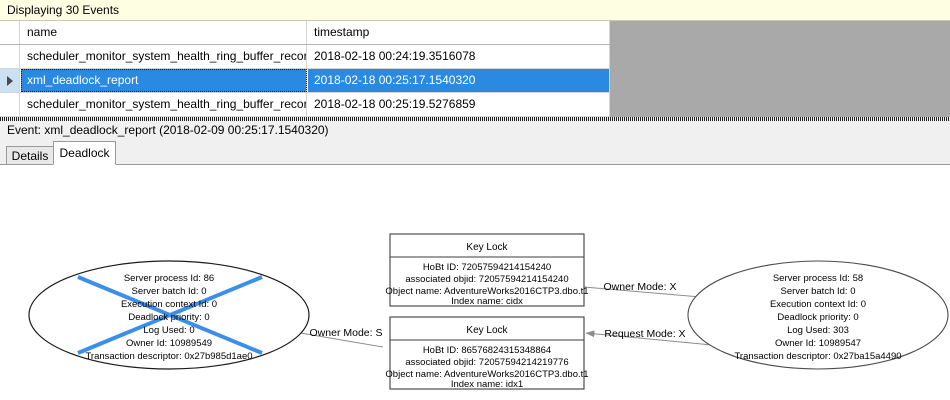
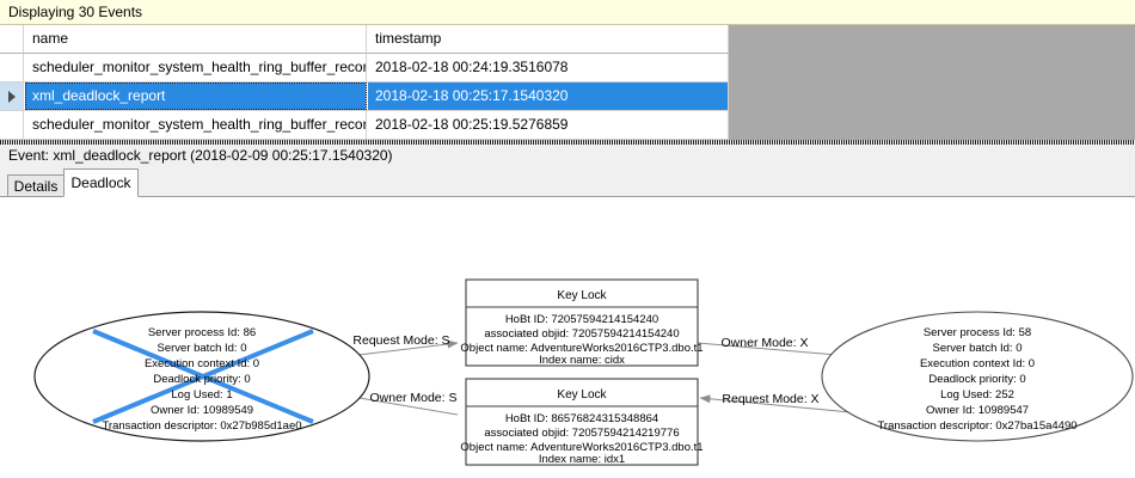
  Displaying 30 Events
  name
  timestamp
  scheduler_monitor_system_health_ring_buffer_recor
  2018-02-18 00:24:19.3516078
  xml_deadlock_report
  2018-02-18 00:25:17.1540320
  scheduler_monitor_system_health_ring_buffer_recor
  2018-02-18 00:25:19.5276859
  Event: xml_deadlock_report (2018-02-09 00:25:17.1540320)
  Details
  Deadlock
+ Request Mode: S
  Owner Mode: X
  Owner Mode: S
  Request Mode: X
  Server process Id: 86
  Server batch Id: 0
  Execution context Id: 0
  Deadlock priority: 0
- Log Used: 0
+ Log Used: 1
  Owner Id: 10989549
  Transaction descriptor: 0x27b985d1ae0
  Server process Id: 58
  Server batch Id: 0
  Execution context Id: 0
  Deadlock priority: 0
- Log Used: 303
+ Log Used: 252
  Owner Id: 10989547
  Transaction descriptor: 0x27ba15a4490
  Key Lock
  HoBt ID: 72057594214154240
  associated objid: 72057594214154240
  Object name: AdventureWorks2016CTP3.dbo.t1
  Index name: cidx
  Key Lock
  HoBt ID: 86576824315348864
  associated objid: 72057594214219776
  Object name: AdventureWorks2016CTP3.dbo.t1
  Index name: idx1
